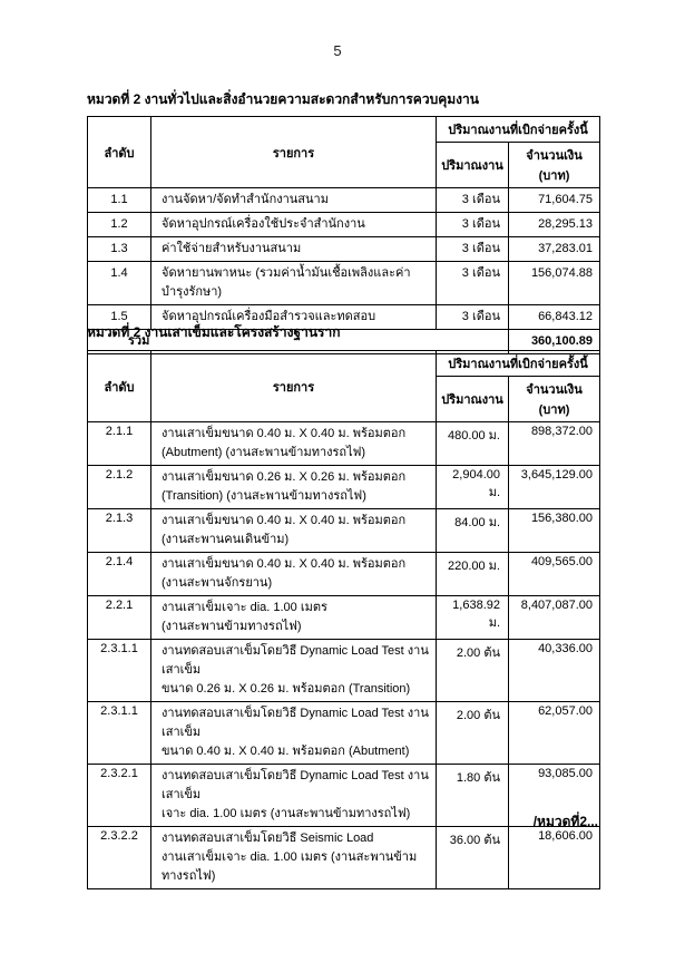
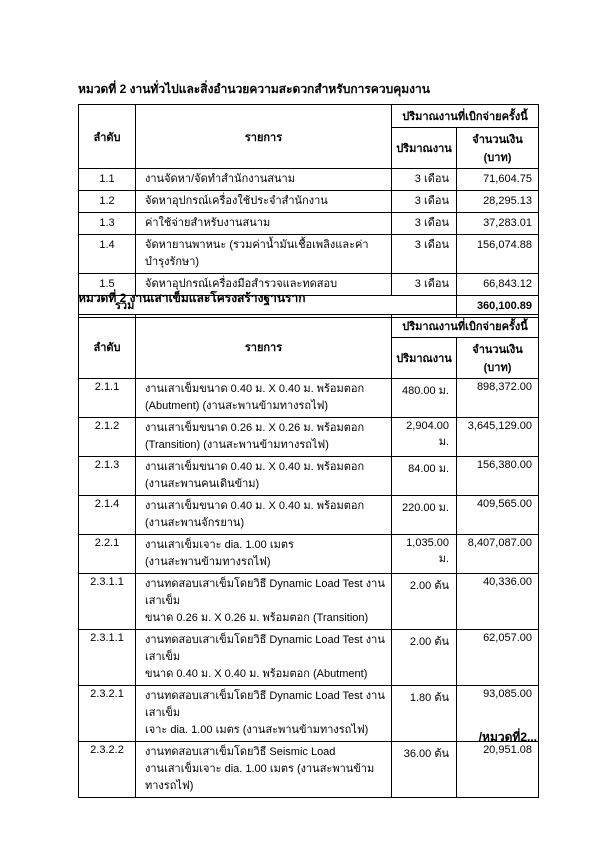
- 5
  หมวดที่ 2 งานทั่วไปและสิ่งอำนวยความสะดวกสำหรับการควบคุมงาน
  ลำดับ	รายการ	ปริมาณงานที่เบิกจ่ายครั้งนี้
  ปริมาณงาน	จำนวนเงิน (บาท)
  1.1	งานจัดหา/จัดทำสำนักงานสนาม	3 เดือน	71,604.75
  1.2	จัดหาอุปกรณ์เครื่องใช้ประจำสำนักงาน	3 เดือน	28,295.13
  1.3	ค่าใช้จ่ายสำหรับงานสนาม	3 เดือน	37,283.01
  1.4	จัดหายานพาหนะ (รวมค่าน้ำมันเชื้อเพลิงและค่าบำรุงรักษา)	3 เดือน	156,074.88
  1.5	จัดหาอุปกรณ์เครื่องมือสำรวจและทดสอบ	3 เดือน	66,843.12
  รวม	360,100.89
  หมวดที่ 2 งานเสาเข็มและโครงสร้างฐานราก
  ลำดับ	รายการ	ปริมาณงานที่เบิกจ่ายครั้งนี้
  ปริมาณงาน	จำนวนเงิน (บาท)
  2.1.1	งานเสาเข็มขนาด 0.40 ม. X 0.40 ม. พร้อมตอก(Abutment) (งานสะพานข้ามทางรถไฟ)	480.00 ม.	898,372.00
  2.1.2	งานเสาเข็มขนาด 0.26 ม. X 0.26 ม. พร้อมตอก(Transition) (งานสะพานข้ามทางรถไฟ)	2,904.00 ม.	3,645,129.00
  2.1.3	งานเสาเข็มขนาด 0.40 ม. X 0.40 ม. พร้อมตอก(งานสะพานคนเดินข้าม)	84.00 ม.	156,380.00
  2.1.4	งานเสาเข็มขนาด 0.40 ม. X 0.40 ม. พร้อมตอก(งานสะพานจักรยาน)	220.00 ม.	409,565.00
- 2.2.1	งานเสาเข็มเจาะ dia. 1.00 เมตร(งานสะพานข้ามทางรถไฟ)	1,638.92 ม.	8,407,087.00
+ 2.2.1	งานเสาเข็มเจาะ dia. 1.00 เมตร(งานสะพานข้ามทางรถไฟ)	1,035.00 ม.	8,407,087.00
  2.3.1.1	งานทดสอบเสาเข็มโดยวิธี Dynamic Load Test งานเสาเข็มขนาด 0.26 ม. X 0.26 ม. พร้อมตอก (Transition)	2.00 ต้น	40,336.00
  2.3.1.1	งานทดสอบเสาเข็มโดยวิธี Dynamic Load Test งานเสาเข็มขนาด 0.40 ม. X 0.40 ม. พร้อมตอก (Abutment)	2.00 ต้น	62,057.00
  2.3.2.1	งานทดสอบเสาเข็มโดยวิธี Dynamic Load Test งานเสาเข็มเจาะ dia. 1.00 เมตร (งานสะพานข้ามทางรถไฟ)	1.80 ต้น	93,085.00
- 2.3.2.2	งานทดสอบเสาเข็มโดยวิธี Seismic Loadงานเสาเข็มเจาะ dia. 1.00 เมตร (งานสะพานข้ามทางรถไฟ)	36.00 ต้น	18,606.00
+ 2.3.2.2	งานทดสอบเสาเข็มโดยวิธี Seismic Loadงานเสาเข็มเจาะ dia. 1.00 เมตร (งานสะพานข้ามทางรถไฟ)	36.00 ต้น	20,951.08
  /หมวดที่2...
